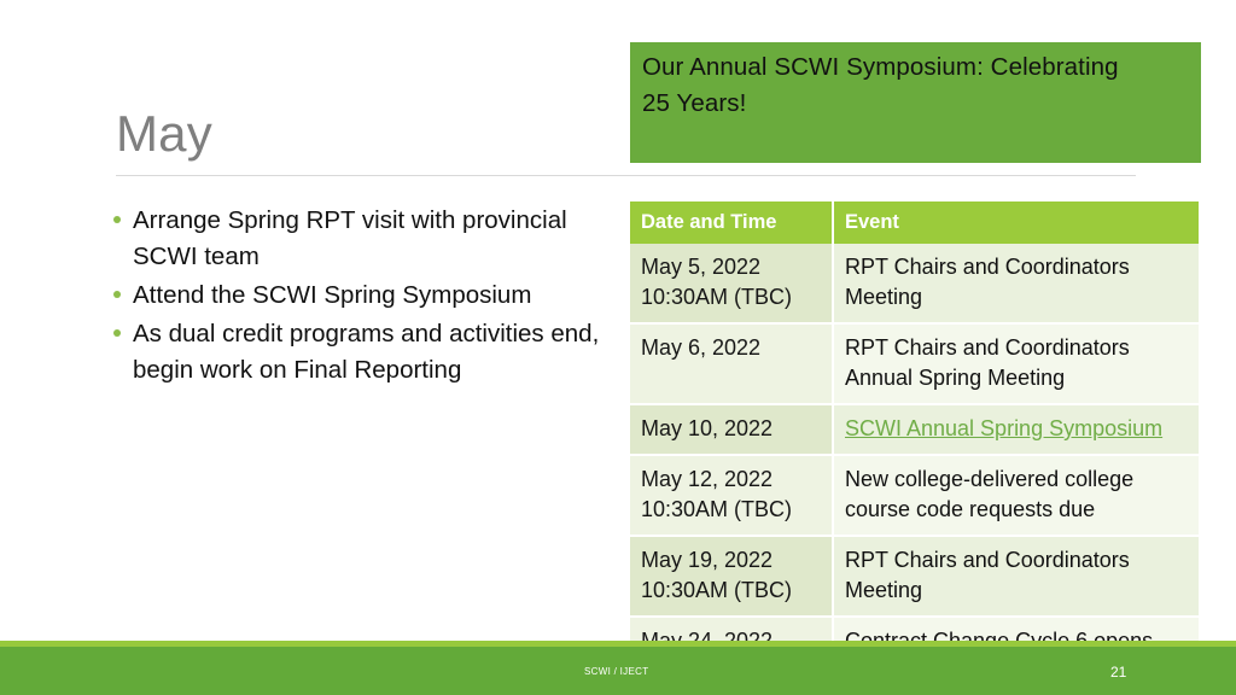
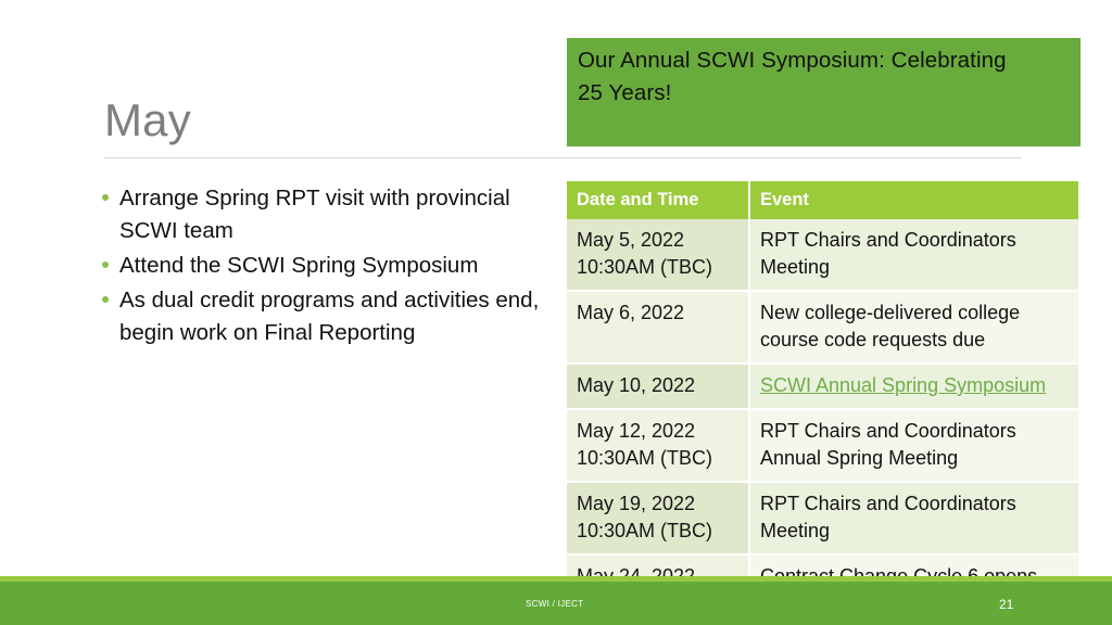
  May
  Our Annual SCWI Symposium: Celebrating
  25 Years!
  Arrange Spring RPT visit with provincial SCWI team
  Attend the SCWI Spring Symposium
  As dual credit programs and activities end, begin work on Final Reporting
  Date and Time	Event
  May 5, 2022 10:30AM (TBC)	RPT Chairs and Coordinators Meeting
- May 6, 2022	RPT Chairs and Coordinators Annual Spring Meeting
+ May 6, 2022	New college-delivered college course code requests due
  May 10, 2022	SCWI Annual Spring Symposium
- May 12, 2022 10:30AM (TBC)	New college-delivered college course code requests due
+ May 12, 2022 10:30AM (TBC)	RPT Chairs and Coordinators Annual Spring Meeting
  May 19, 2022 10:30AM (TBC)	RPT Chairs and Coordinators Meeting
  SCWI / IJECT
  21
